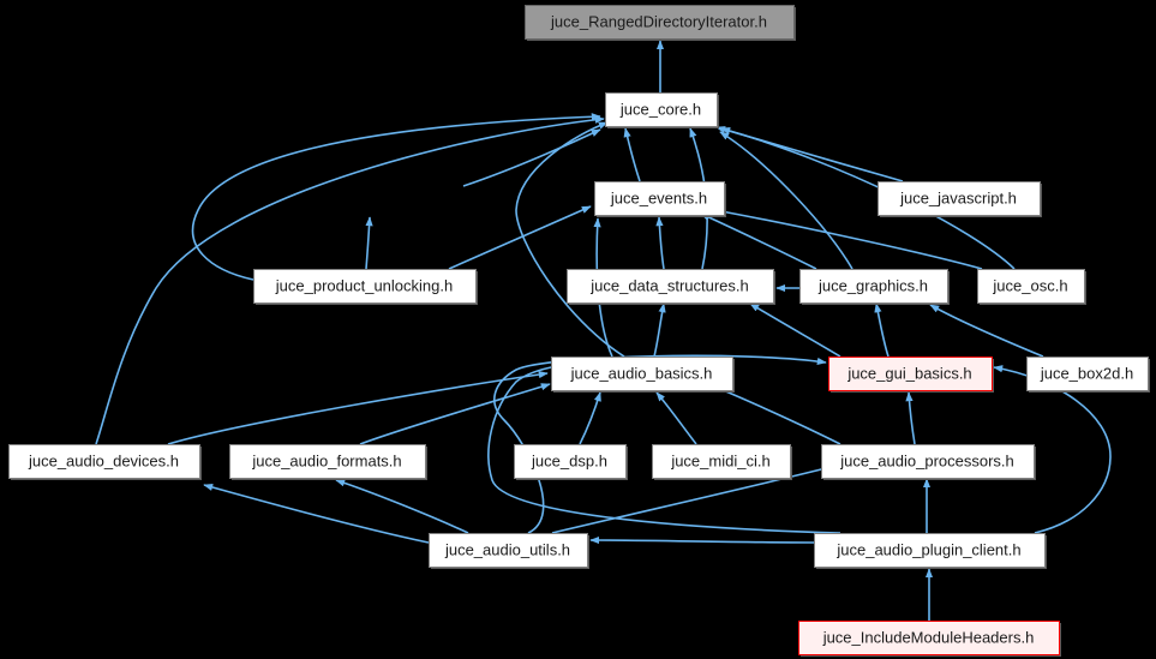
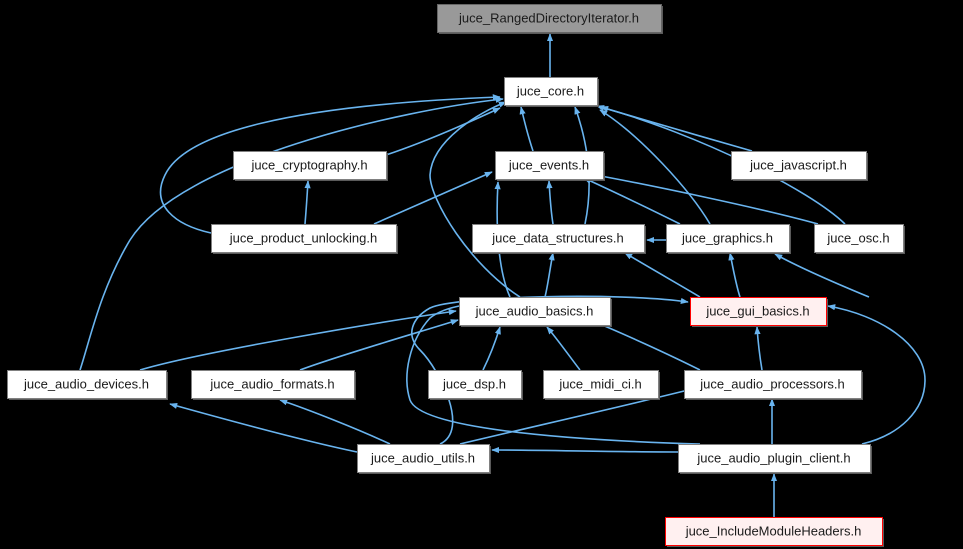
  juce_RangedDirectoryIterator.h
  juce_core.h
+ juce_cryptography.h
  juce_events.h
  juce_javascript.h
  juce_product_unlocking.h
  juce_data_structures.h
  juce_graphics.h
  juce_osc.h
  juce_audio_basics.h
  juce_gui_basics.h
- juce_box2d.h
  juce_audio_devices.h
  juce_audio_formats.h
  juce_dsp.h
  juce_midi_ci.h
  juce_audio_processors.h
  juce_audio_utils.h
  juce_audio_plugin_client.h
  juce_IncludeModuleHeaders.h
